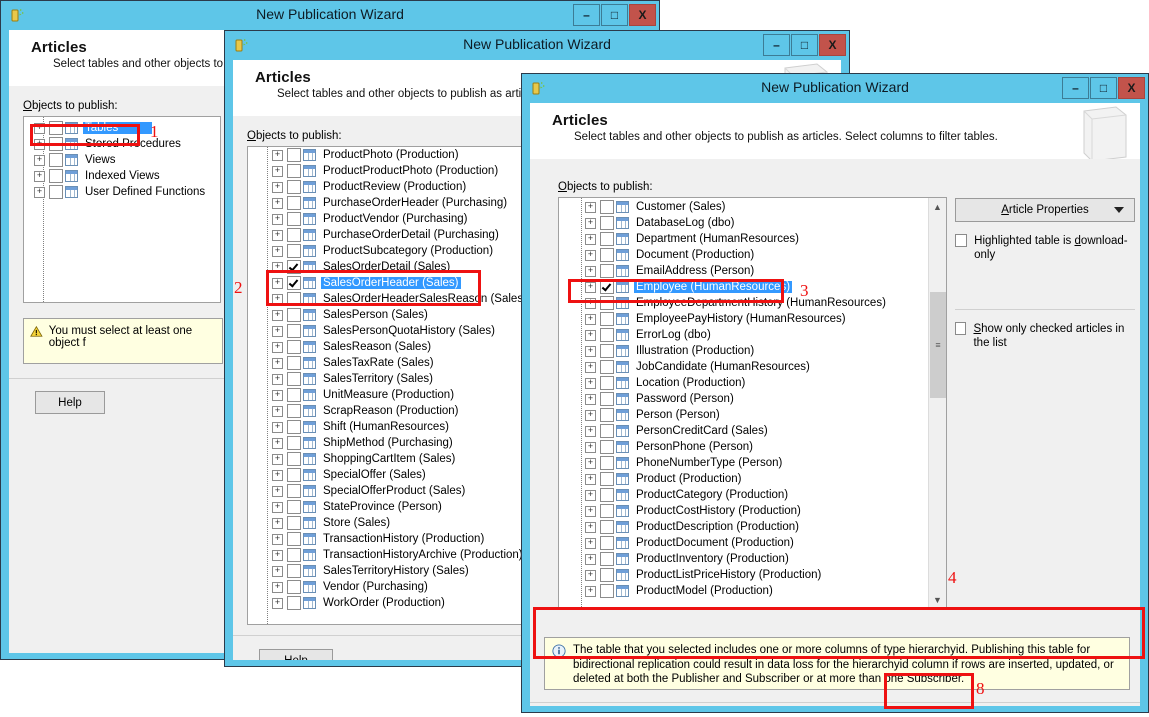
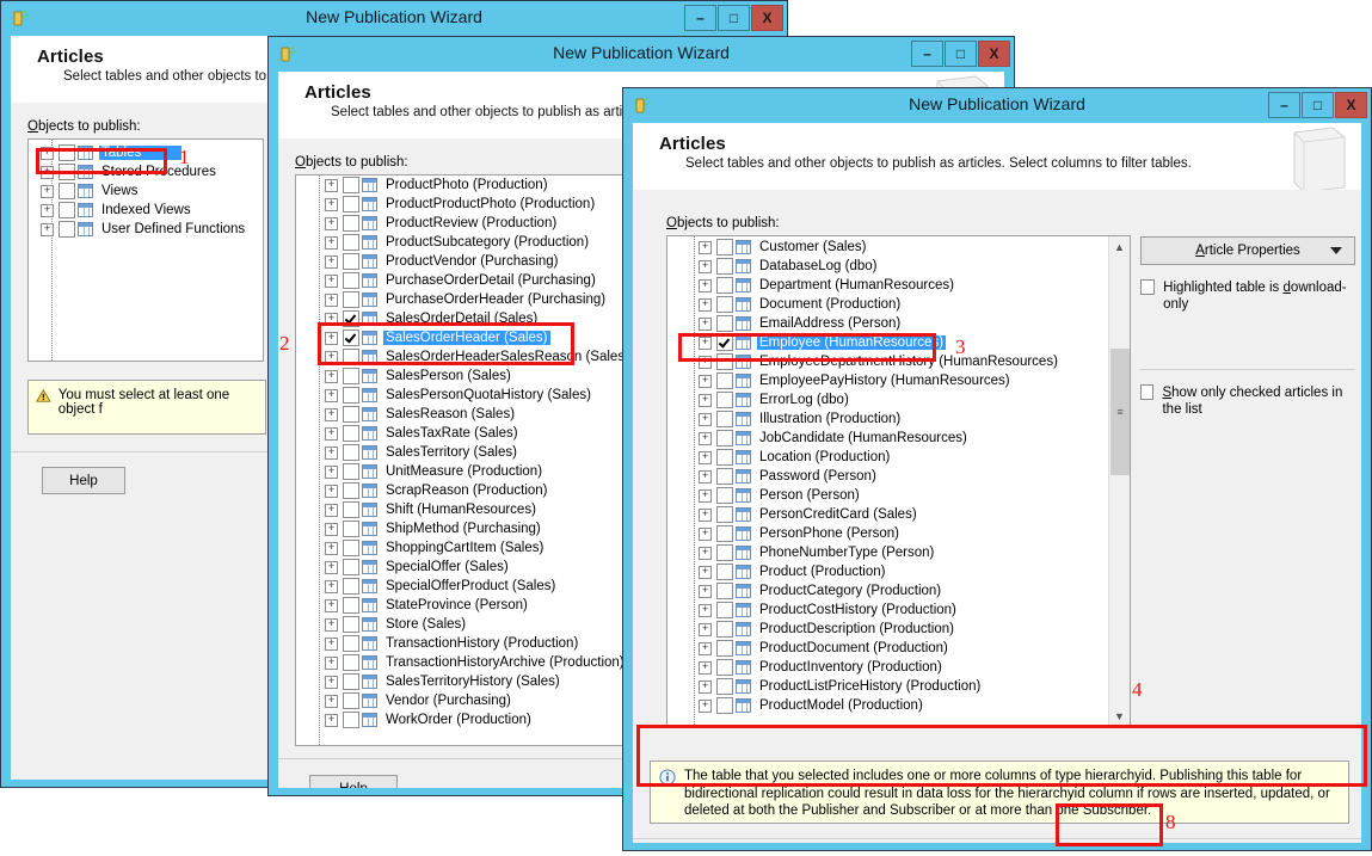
  New Publication Wizard
  –
  □
  X
  Articles
  Select tables and other objects to
  Objects to publish:
  Tables
  Stored Procedures
  Views
  Indexed Views
  User Defined Functions
  You must select at least one object f
  Help
  New Publication Wizard
  –
  □
  X
  Articles
  Select tables and other objects to publish as arti
  Objects to publish:
  ProductPhoto (Production)
  ProductProductPhoto (Production)
  ProductReview (Production)
- PurchaseOrderHeader (Purchasing)
+ ProductSubcategory (Production)
  ProductVendor (Purchasing)
  PurchaseOrderDetail (Purchasing)
- ProductSubcategory (Production)
+ PurchaseOrderHeader (Purchasing)
  SalesOrderDetail (Sales)
  SalesOrderHeader (Sales)
  SalesOrderHeaderSalesReason (Sale
  SalesPerson (Sales)
  SalesPersonQuotaHistory (Sales)
  SalesReason (Sales)
  SalesTaxRate (Sales)
  SalesTerritory (Sales)
  UnitMeasure (Production)
  ScrapReason (Production)
  Shift (HumanResources)
  ShipMethod (Purchasing)
  ShoppingCartItem (Sales)
  SpecialOffer (Sales)
  SpecialOfferProduct (Sales)
  StateProvince (Person)
  Store (Sales)
  TransactionHistory (Production)
  TransactionHistoryArchive (Production
  SalesTerritoryHistory (Sales)
  Vendor (Purchasing)
  WorkOrder (Production)
  New Publication Wizard
  –
  □
  X
  Articles
  Select tables and other objects to publish as articles. Select columns to filter tables.
  Objects to publish:
  Customer (Sales)
  DatabaseLog (dbo)
  Department (HumanResources)
  Document (Production)
  EmailAddress (Person)
  Employee (HumanResources)
  EmployeeDepartmentHistory (HumanResources)
  EmployeePayHistory (HumanResources)
  ErrorLog (dbo)
  Illustration (Production)
  JobCandidate (HumanResources)
  Location (Production)
  Password (Person)
  Person (Person)
  PersonCreditCard (Sales)
  PersonPhone (Person)
  PhoneNumberType (Person)
  Product (Production)
  ProductCategory (Production)
  ProductCostHistory (Production)
  ProductDescription (Production)
  ProductDocument (Production)
  ProductInventory (Production)
  ProductListPriceHistory (Production)
  ProductModel (Production)
  ▲
  ≡
  ▼
  Article Properties
  Highlighted table is download-only
  Show only checked articles in the list
  The table that you selected includes one or more columns of type hierarchyid. Publishing this table for bidirectional replication could result in data loss for the hierarchyid column if rows are inserted, updated, or deleted at both the Publisher and Subscriber or at more than one Subscriber.
  1
  2
  3
  4
  8
